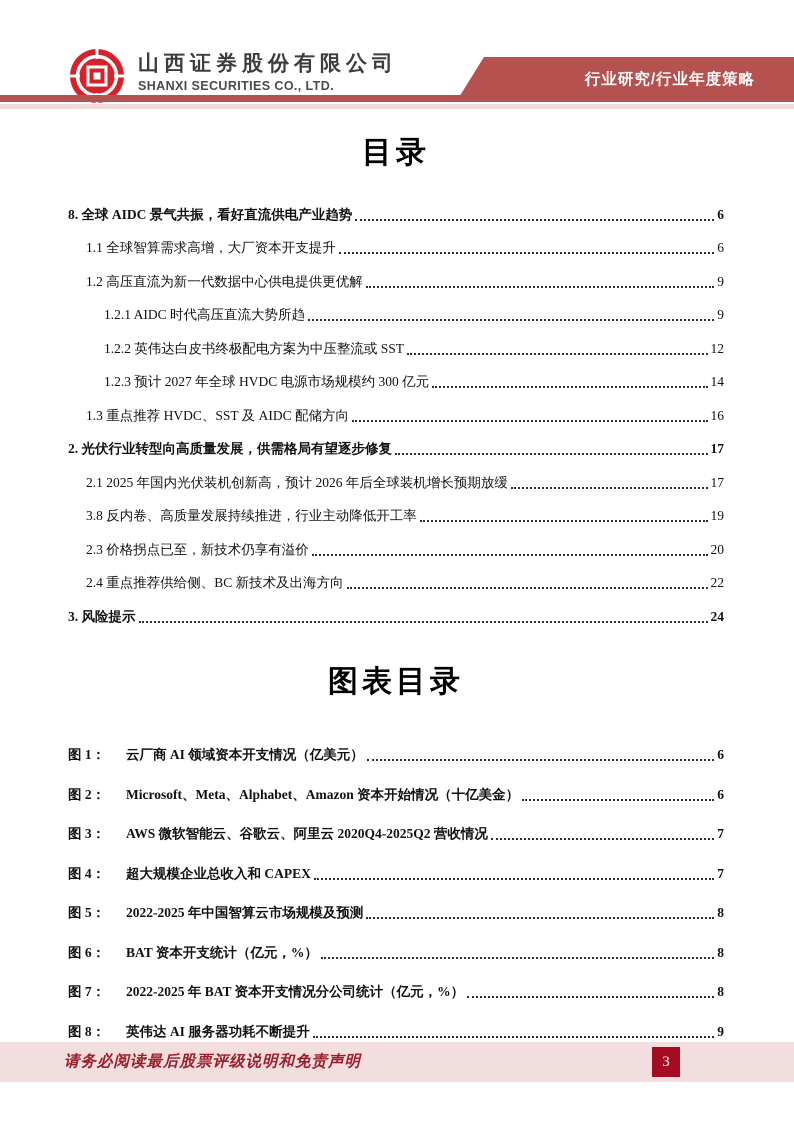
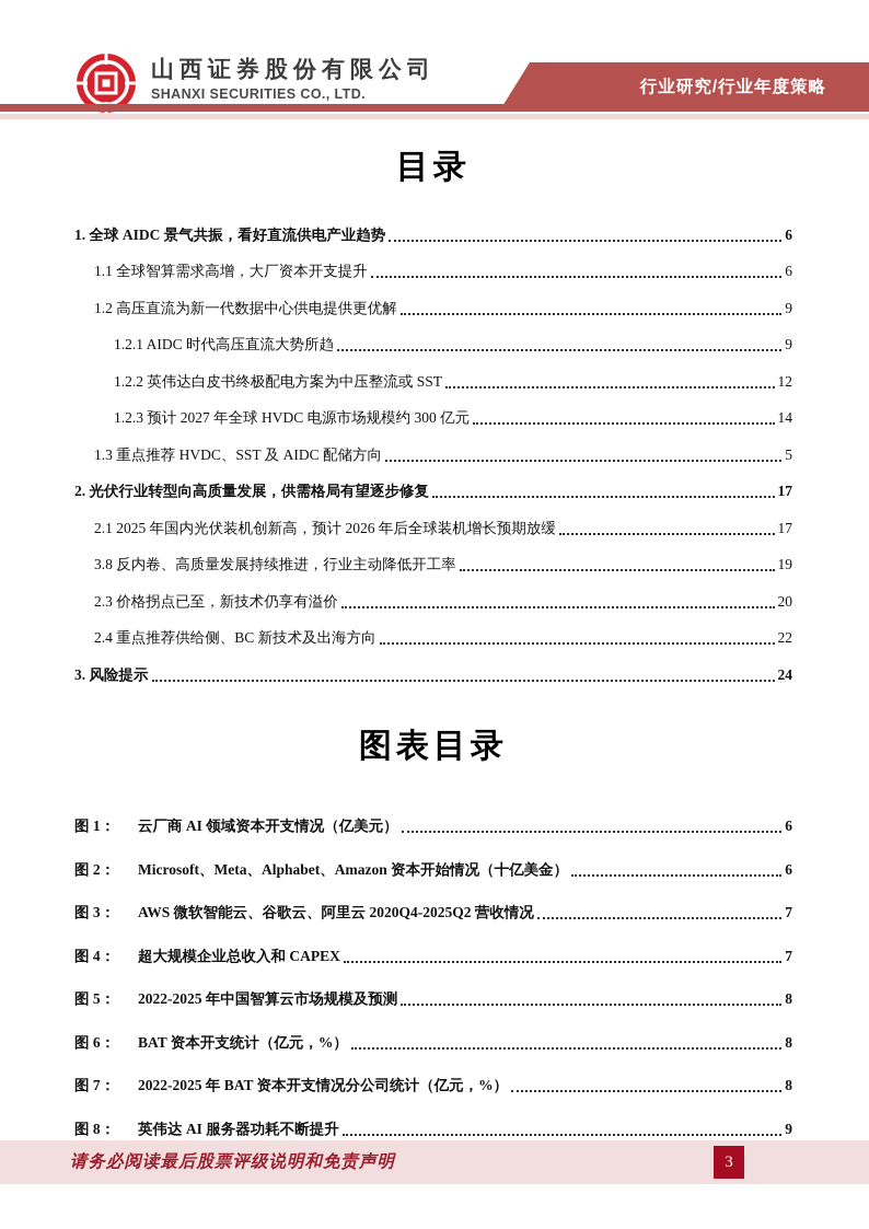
  山西证券股份有限公司
  SHANXI SECURITIES CO., LTD.
  行业研究/行业年度策略
  目录
- 8. 全球 AIDC 景气共振，看好直流供电产业趋势
+ 1. 全球 AIDC 景气共振，看好直流供电产业趋势
  6
  1.1 全球智算需求高增，大厂资本开支提升
  6
  1.2 高压直流为新一代数据中心供电提供更优解
  9
  1.2.1 AIDC 时代高压直流大势所趋
  9
  1.2.2 英伟达白皮书终极配电方案为中压整流或 SST
  12
  1.2.3 预计 2027 年全球 HVDC 电源市场规模约 300 亿元
  14
  1.3 重点推荐 HVDC、SST 及 AIDC 配储方向
- 16
+ 5
  2. 光伏行业转型向高质量发展，供需格局有望逐步修复
  17
  2.1 2025 年国内光伏装机创新高，预计 2026 年后全球装机增长预期放缓
  17
  3.8 反内卷、高质量发展持续推进，行业主动降低开工率
  19
  2.3 价格拐点已至，新技术仍享有溢价
  20
  2.4 重点推荐供给侧、BC 新技术及出海方向
  22
  3. 风险提示
  24
  图表目录
  图 1：
  云厂商 AI 领域资本开支情况（亿美元）
  6
  图 2：
  Microsoft、Meta、Alphabet、Amazon 资本开始情况（十亿美金）
  6
  图 3：
  AWS 微软智能云、谷歌云、阿里云 2020Q4-2025Q2 营收情况
  7
  图 4：
  超大规模企业总收入和 CAPEX
  7
  图 5：
  2022-2025 年中国智算云市场规模及预测
  8
  图 6：
  BAT 资本开支统计（亿元，%）
  8
  图 7：
  2022-2025 年 BAT 资本开支情况分公司统计（亿元，%）
  8
  图 8：
  英伟达 AI 服务器功耗不断提升
  9
  请务必阅读最后股票评级说明和免责声明
  3
